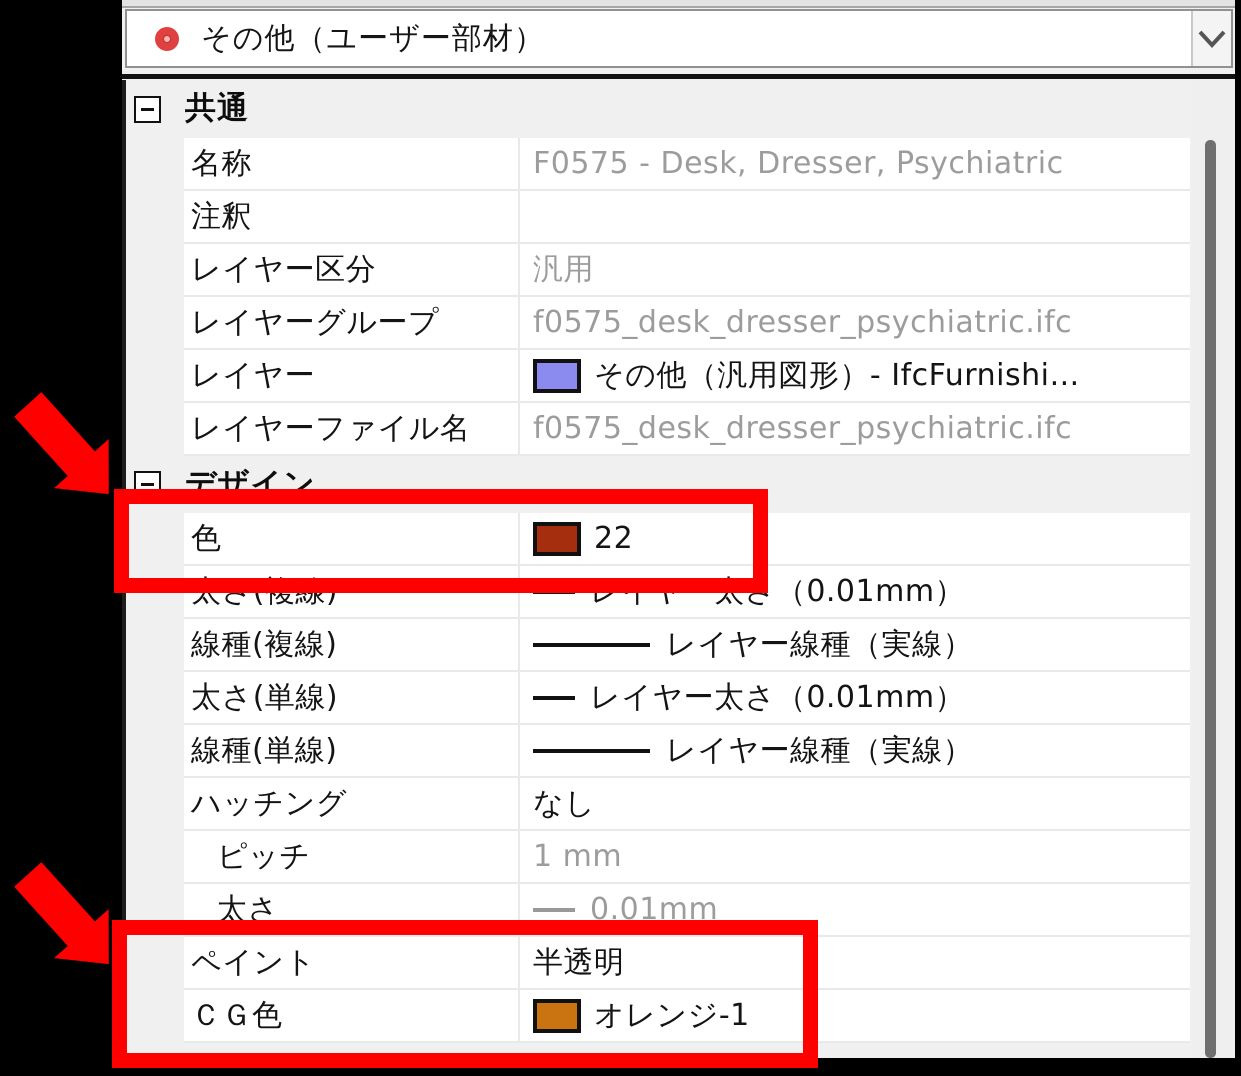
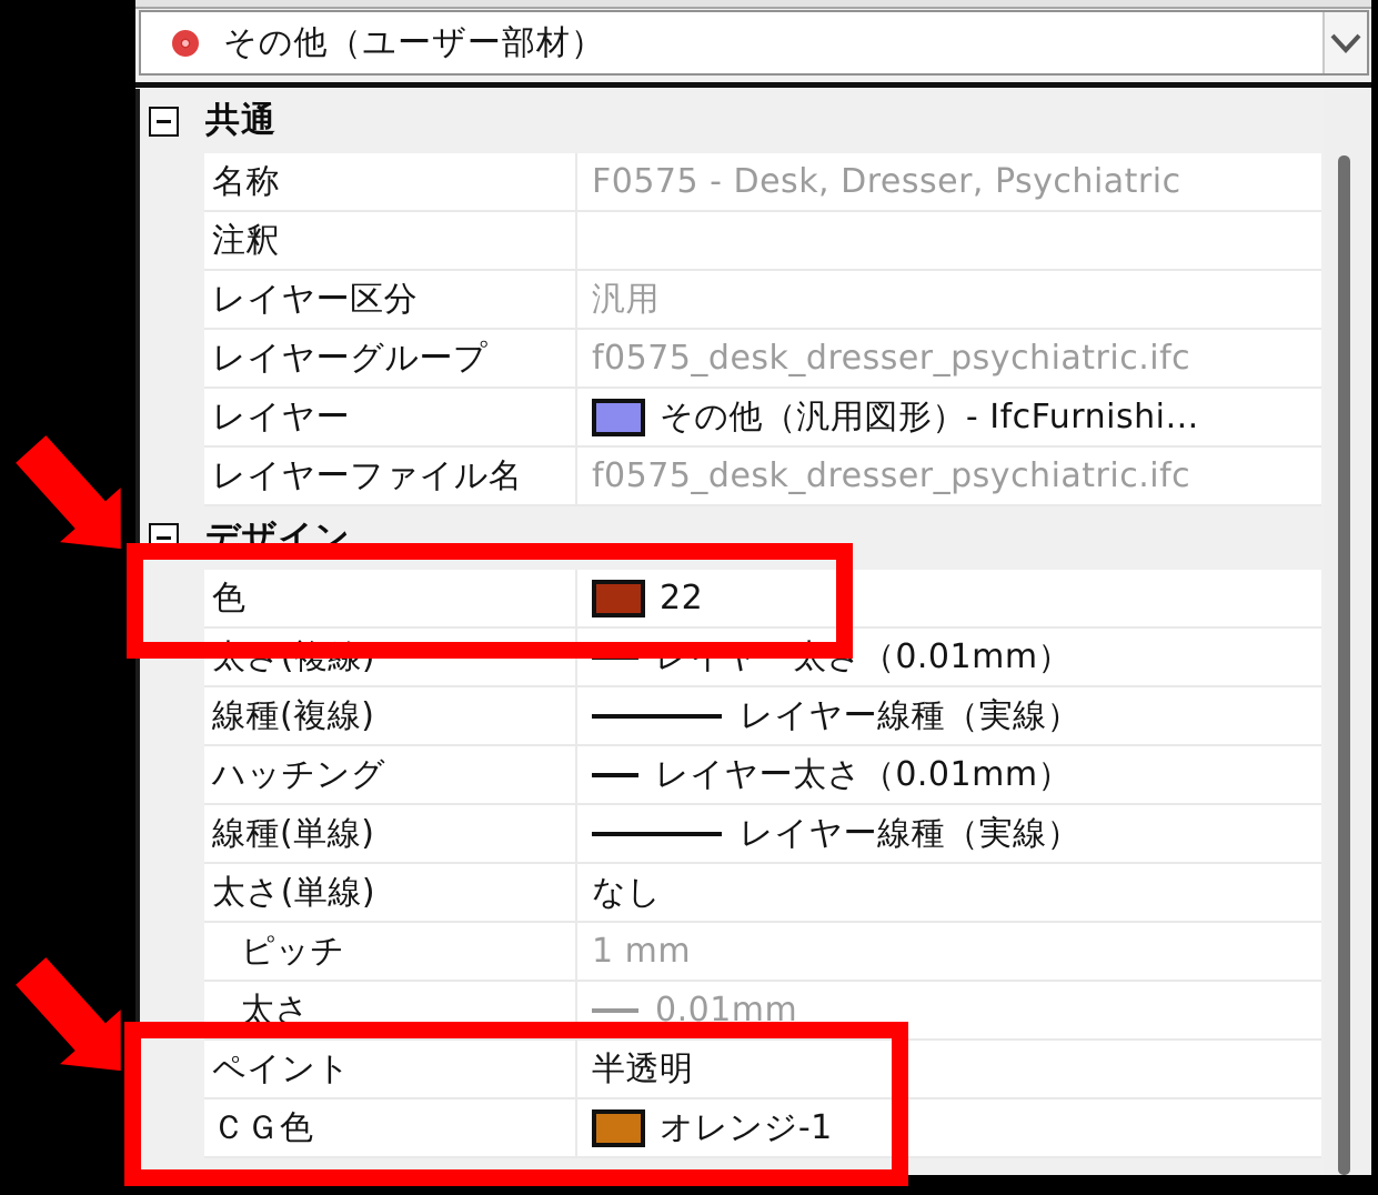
  その他（ユーザー部材）
  共通
  名称
  F0575 - Desk, Dresser, Psychiatric
  注釈
  レイヤー区分
  汎用
  レイヤーグループ
  f0575_desk_dresser_psychiatric.ifc
  レイヤー
  その他（汎用図形）- IfcFurnishi…
  レイヤーファイル名
  f0575_desk_dresser_psychiatric.ifc
  デザイン
  色
  22
  太さ(複線)
  レイヤー太さ（0.01mm）
  線種(複線)
  レイヤー線種（実線）
- 太さ(単線)
+ ハッチング
  レイヤー太さ（0.01mm）
  線種(単線)
  レイヤー線種（実線）
- ハッチング
+ 太さ(単線)
  なし
  ピッチ
  1 mm
  太さ
  0.01mm
  ペイント
  半透明
  ＣＧ色
  オレンジ-1
